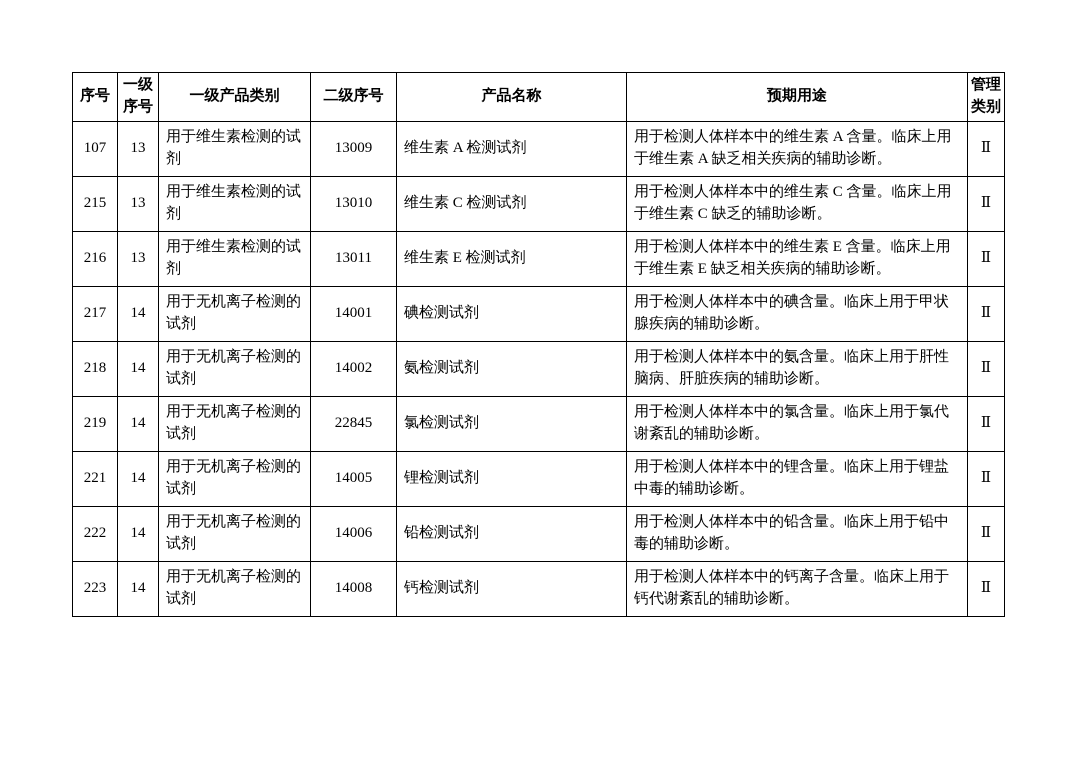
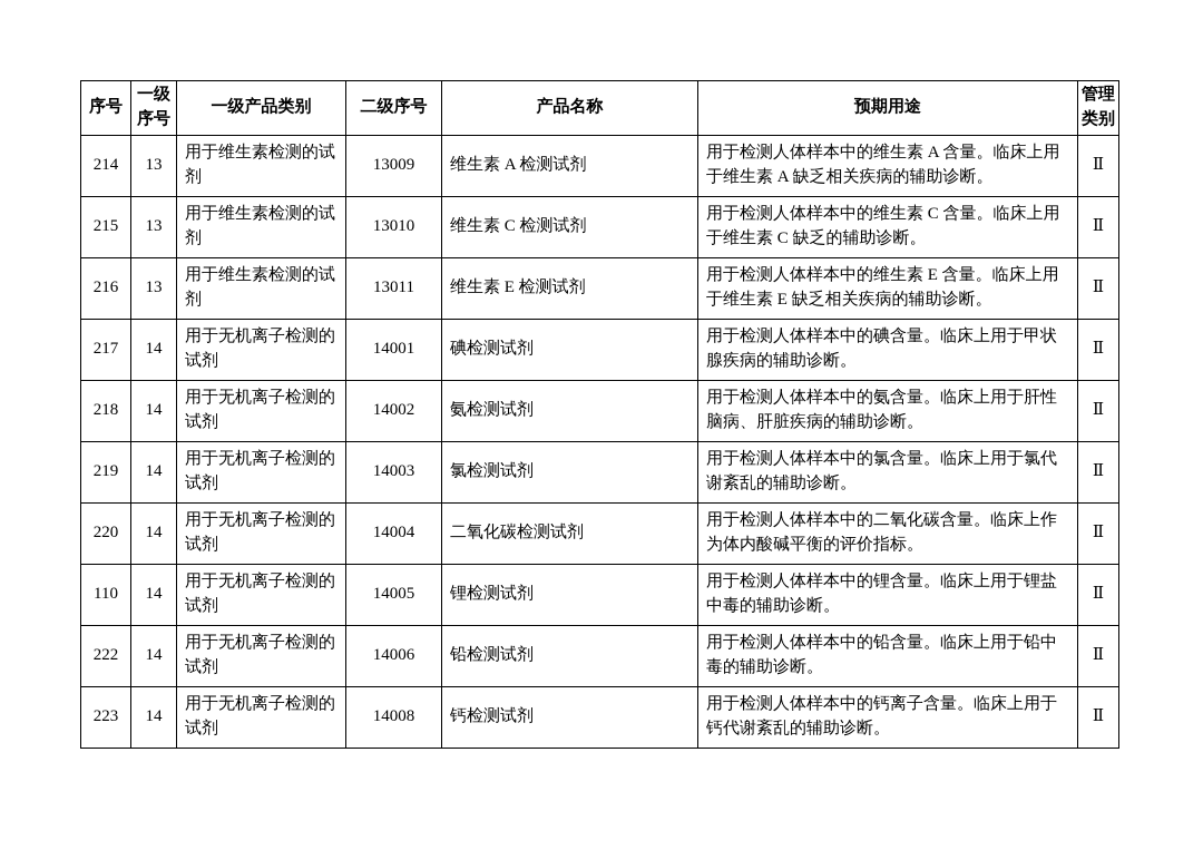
  序号	一级序号	一级产品类别	二级序号	产品名称	预期用途	管理类别
- 107	13	用于维生素检测的试剂	13009	维生素 A 检测试剂	用于检测人体样本中的维生素 A 含量。临床上用于维生素 A 缺乏相关疾病的辅助诊断。	Ⅱ
+ 214	13	用于维生素检测的试剂	13009	维生素 A 检测试剂	用于检测人体样本中的维生素 A 含量。临床上用于维生素 A 缺乏相关疾病的辅助诊断。	Ⅱ
  215	13	用于维生素检测的试剂	13010	维生素 C 检测试剂	用于检测人体样本中的维生素 C 含量。临床上用于维生素 C 缺乏的辅助诊断。	Ⅱ
  216	13	用于维生素检测的试剂	13011	维生素 E 检测试剂	用于检测人体样本中的维生素 E 含量。临床上用于维生素 E 缺乏相关疾病的辅助诊断。	Ⅱ
  217	14	用于无机离子检测的试剂	14001	碘检测试剂	用于检测人体样本中的碘含量。临床上用于甲状腺疾病的辅助诊断。	Ⅱ
  218	14	用于无机离子检测的试剂	14002	氨检测试剂	用于检测人体样本中的氨含量。临床上用于肝性脑病、肝脏疾病的辅助诊断。	Ⅱ
- 219	14	用于无机离子检测的试剂	22845	氯检测试剂	用于检测人体样本中的氯含量。临床上用于氯代谢紊乱的辅助诊断。	Ⅱ
+ 219	14	用于无机离子检测的试剂	14003	氯检测试剂	用于检测人体样本中的氯含量。临床上用于氯代谢紊乱的辅助诊断。	Ⅱ
+ 220	14	用于无机离子检测的试剂	14004	二氧化碳检测试剂	用于检测人体样本中的二氧化碳含量。临床上作为体内酸碱平衡的评价指标。	Ⅱ
- 221	14	用于无机离子检测的试剂	14005	锂检测试剂	用于检测人体样本中的锂含量。临床上用于锂盐中毒的辅助诊断。	Ⅱ
+ 110	14	用于无机离子检测的试剂	14005	锂检测试剂	用于检测人体样本中的锂含量。临床上用于锂盐中毒的辅助诊断。	Ⅱ
  222	14	用于无机离子检测的试剂	14006	铅检测试剂	用于检测人体样本中的铅含量。临床上用于铅中毒的辅助诊断。	Ⅱ
  223	14	用于无机离子检测的试剂	14008	钙检测试剂	用于检测人体样本中的钙离子含量。临床上用于钙代谢紊乱的辅助诊断。	Ⅱ
